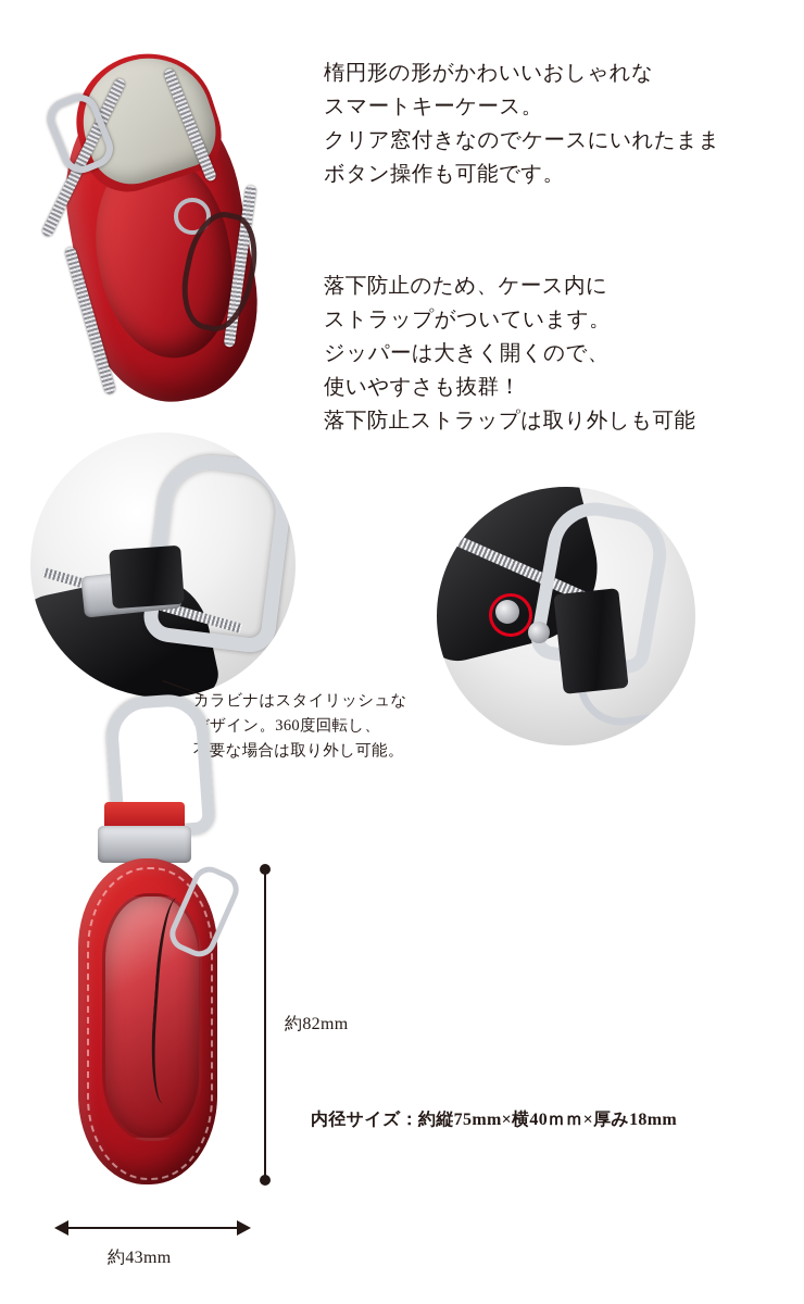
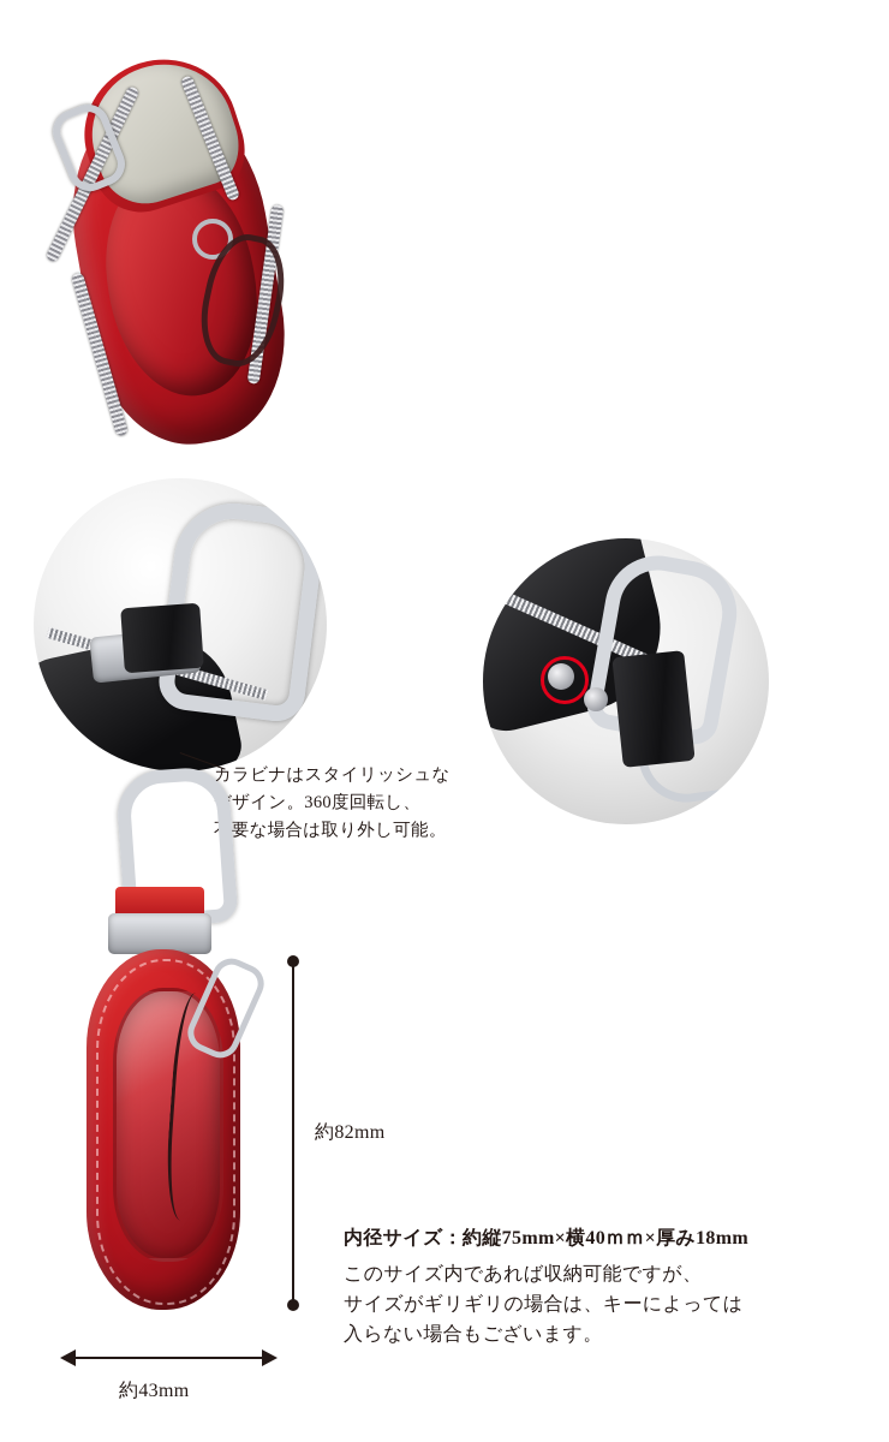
- 楕円形の形がかわいいおしゃれな
- スマートキーケース。
- クリア窓付きなのでケースにいれたまま
- ボタン操作も可能です。
- 落下防止のため、ケース内に
- ストラップがついています。
- ジッパーは大きく開くので、
- 使いやすさも抜群！
- 落下防止ストラップは取り外しも可能
  カラビナはスタイリッシュな
  デザイン。360度回転し、
  不要な場合は取り外し可能。
  約82mm
  約43mm
  内径サイズ：約縦75mm×横40ｍｍ×厚み18mm
+ このサイズ内であれば収納可能ですが、
+ サイズがギリギリの場合は、キーによっては
+ 入らない場合もございます。
